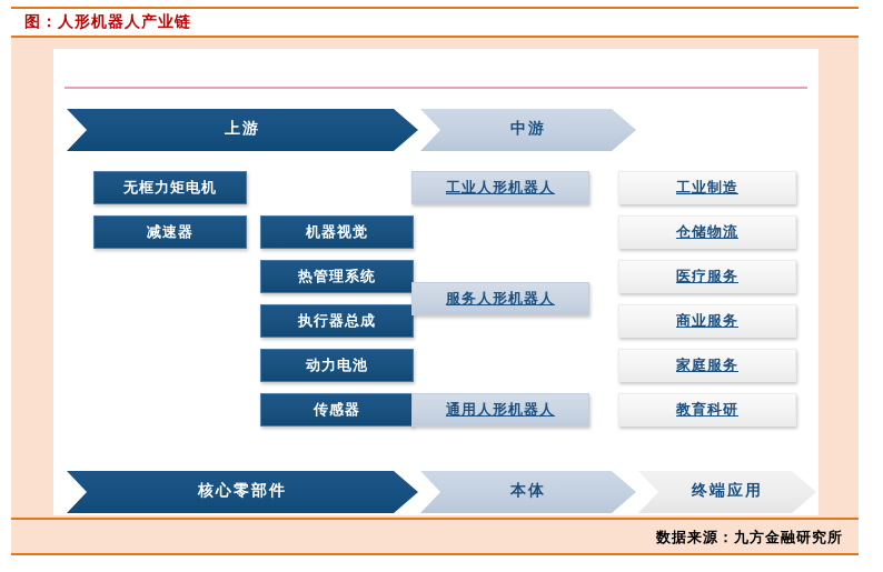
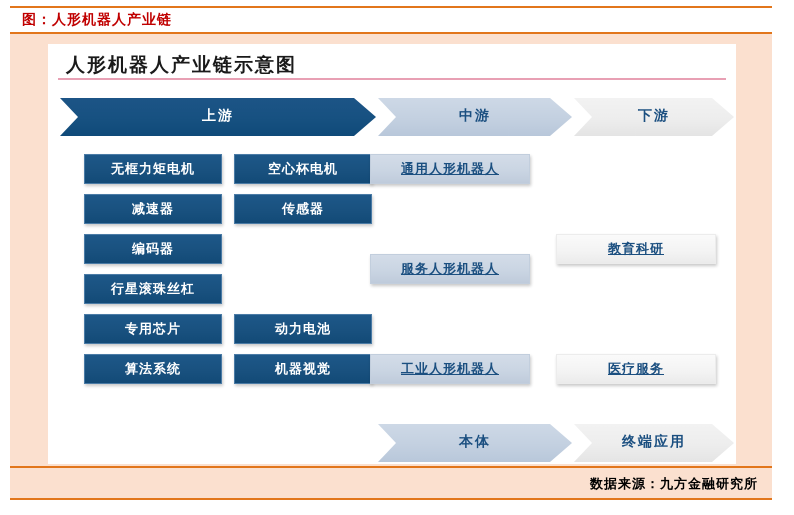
  图：人形机器人产业链
+ 人形机器人产业链示意图
  上游
  中游
+ 下游
  无框力矩电机
  减速器
+ 编码器
+ 行星滚珠丝杠
+ 专用芯片
+ 算法系统
+ 空心杯电机
- 机器视觉
+ 传感器
- 热管理系统
- 执行器总成
  动力电池
- 传感器
+ 机器视觉
- 工业人形机器人
+ 通用人形机器人
  服务人形机器人
- 通用人形机器人
+ 工业人形机器人
- 工业制造
- 仓储物流
- 医疗服务
+ 教育科研
- 商业服务
- 家庭服务
- 教育科研
+ 医疗服务
- 核心零部件
  本体
  终端应用
  数据来源：九方金融研究所
